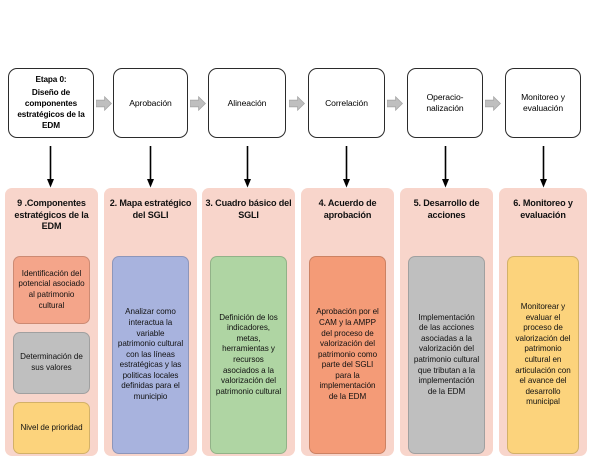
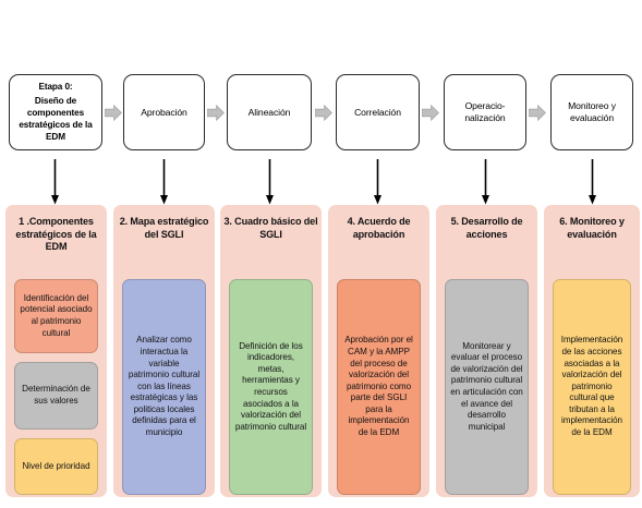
  Etapa 0:
  Diseño de componentes estratégicos de la EDM
  Aprobación
  Alineación
  Correlación
  Operacio-
  nalización
  Monitoreo y evaluación
- 9 .Componentes estratégicos de la EDM
+ 1 .Componentes estratégicos de la EDM
  Identificación del potencial asociado al patrimonio cultural
  Determinación de sus valores
  Nivel de prioridad
  2. Mapa estratégico del SGLI
  Analizar como interactua la variable patrimonio cultural con las líneas estratégicas y las politicas locales definidas para el municipio
  3. Cuadro básico del SGLI
  Definición de los indicadores, metas, herramientas y recursos asociados a la valorización del patrimonio cultural
  4. Acuerdo de aprobación
  Aprobación por el CAM y la AMPP del proceso de valorización del patrimonio como parte del SGLI para la implementación de la EDM
  5. Desarrollo de acciones
- Implementación de las acciones asociadas a la valorización del patrimonio cultural que tributan a la implementación de la EDM
+ Monitorear y evaluar el proceso de valorización del patrimonio cultural en articulación con el avance del desarrollo municipal
  6. Monitoreo y evaluación
- Monitorear y evaluar el proceso de valorización del patrimonio cultural en articulación con el avance del desarrollo municipal
+ Implementación de las acciones asociadas a la valorización del patrimonio cultural que tributan a la implementación de la EDM
